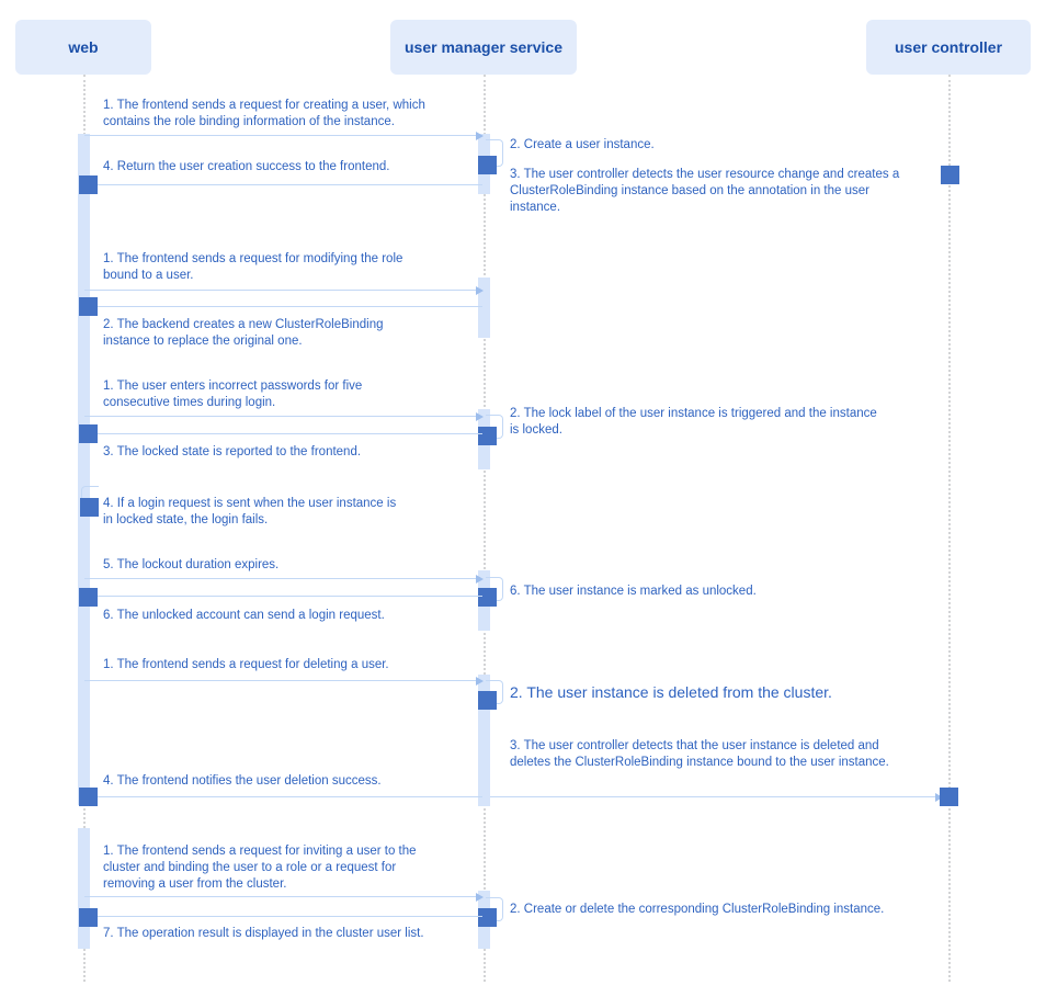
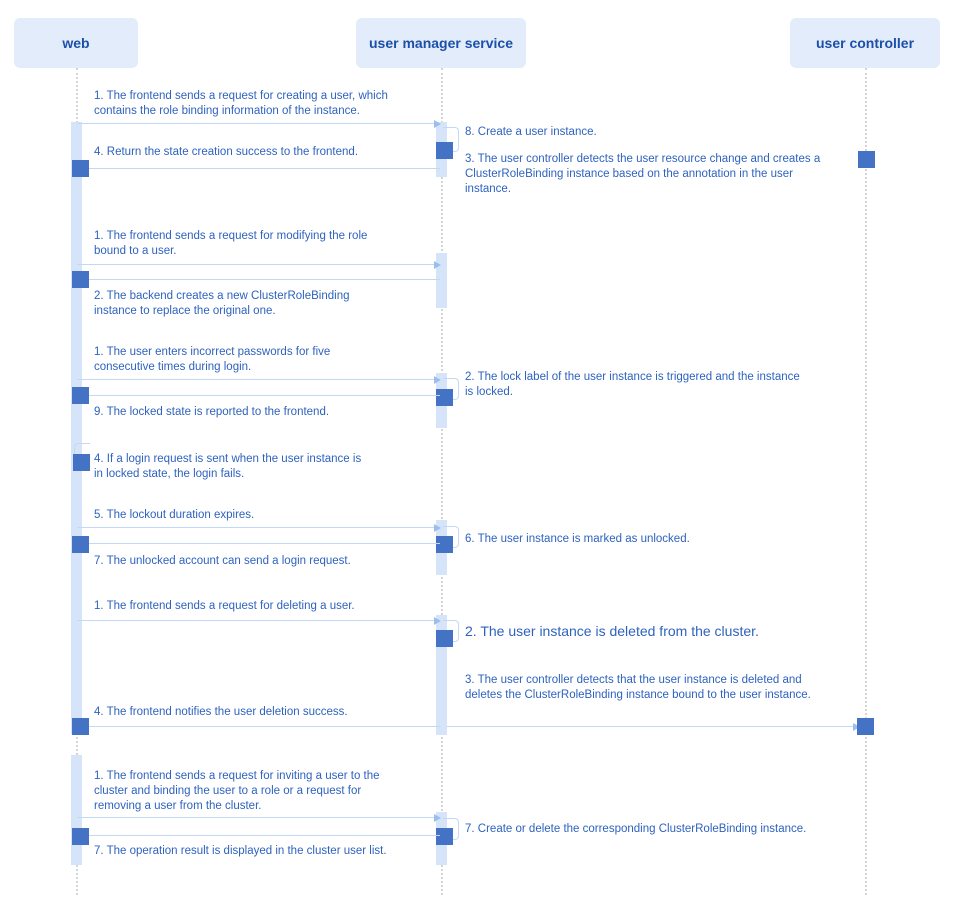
  1. The frontend sends a request for creating a user, which
  contains the role binding information of the instance.
- 2. Create a user instance.
+ 8. Create a user instance.
  3. The user controller detects the user resource change and creates a
  ClusterRoleBinding instance based on the annotation in the user
  instance.
- 4. Return the user creation success to the frontend.
+ 4. Return the state creation success to the frontend.
  1. The frontend sends a request for modifying the role
  bound to a user.
  2. The backend creates a new ClusterRoleBinding
  instance to replace the original one.
  1. The user enters incorrect passwords for five
  consecutive times during login.
  2. The lock label of the user instance is triggered and the instance
  is locked.
- 3. The locked state is reported to the frontend.
+ 9. The locked state is reported to the frontend.
  4. If a login request is sent when the user instance is
  in locked state, the login fails.
  5. The lockout duration expires.
  6. The user instance is marked as unlocked.
- 6. The unlocked account can send a login request.
+ 7. The unlocked account can send a login request.
  1. The frontend sends a request for deleting a user.
  2. The user instance is deleted from the cluster.
  3. The user controller detects that the user instance is deleted and
  deletes the ClusterRoleBinding instance bound to the user instance.
  4. The frontend notifies the user deletion success.
  1. The frontend sends a request for inviting a user to the
  cluster and binding the user to a role or a request for
  removing a user from the cluster.
- 2. Create or delete the corresponding ClusterRoleBinding instance.
+ 7. Create or delete the corresponding ClusterRoleBinding instance.
  7. The operation result is displayed in the cluster user list.
  web
  user manager service
  user controller
